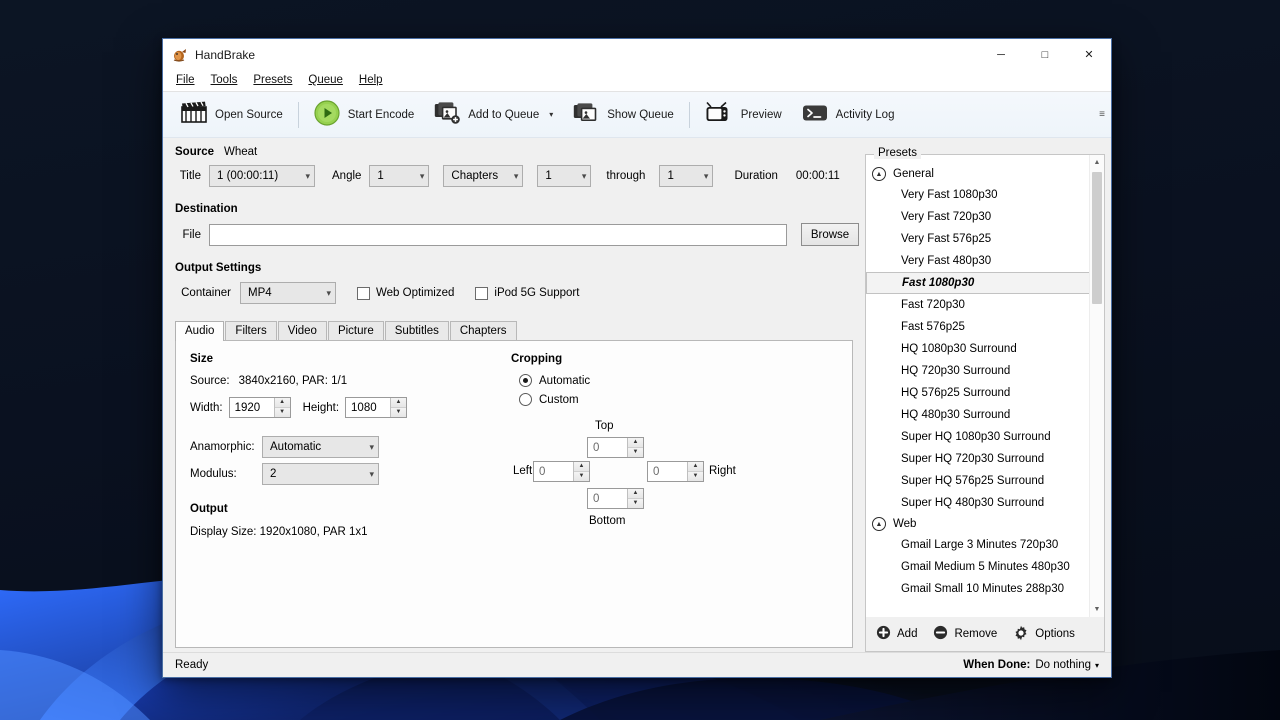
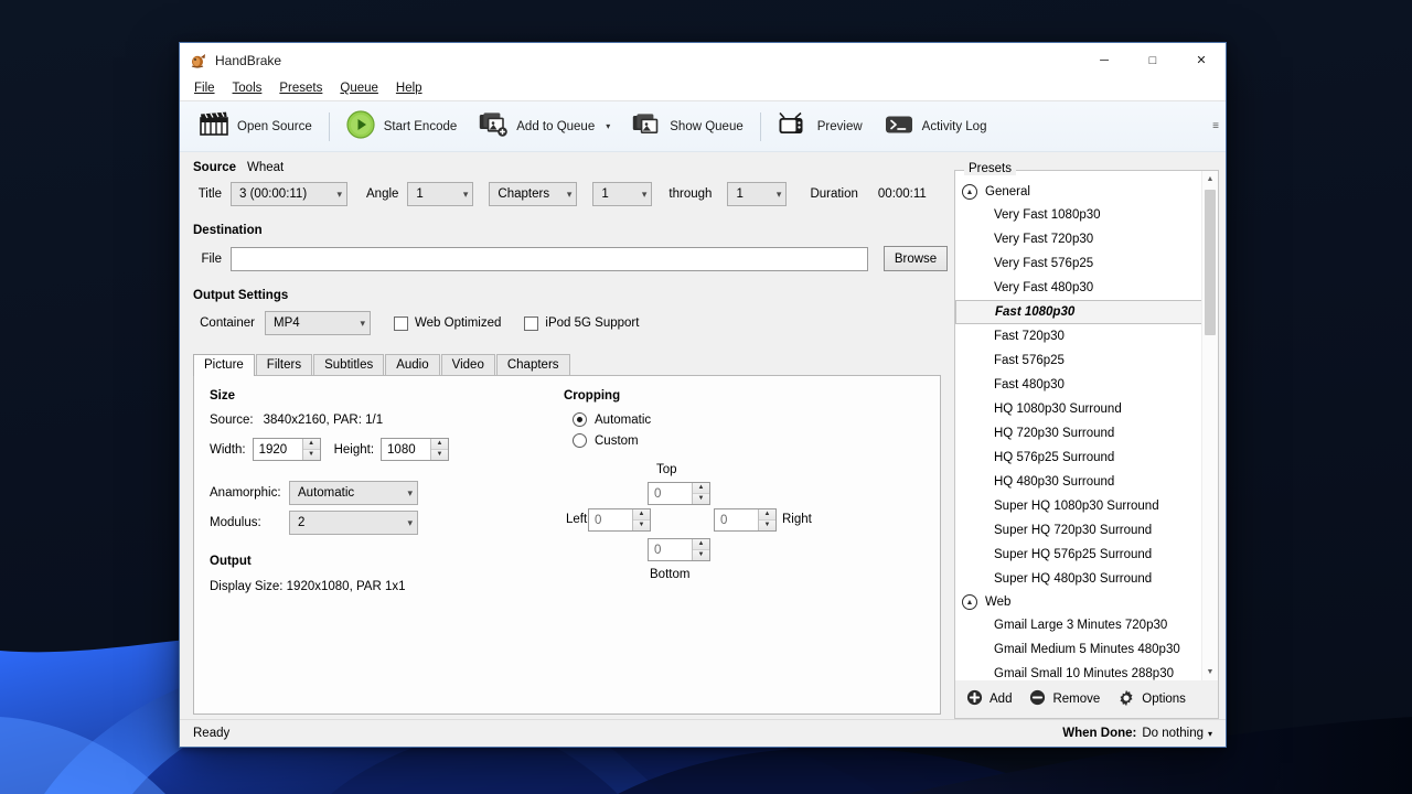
  HandBrake
  ─
  □
  ✕
  File
  Tools
  Presets
  Queue
  Help
  Open Source
  Start Encode
  Add to Queue
  ▾
  Show Queue
  Preview
  Activity Log
  ≡
  Source
  Wheat
  Title
- 1 (00:00:11)
+ 3 (00:00:11)
  ▾
  Angle
  1
  ▾
  Chapters
  ▾
  1
  ▾
  through
  1
  ▾
  Duration
  00:00:11
  Destination
  File
  Browse
  Output Settings
  Container
  MP4
  ▾
  Web Optimized
  iPod 5G Support
- Audio
+ Picture
  Filters
- Video
+ Subtitles
- Picture
+ Audio
- Subtitles
+ Video
  Chapters
  Size
  Source:
  3840x2160, PAR: 1/1
  Width:
  1920
  Height:
  1080
  Anamorphic:
  Automatic
  ▾
  Modulus:
  2
  ▾
  Output
  Display Size: 1920x1080, PAR 1x1
  Cropping
  Automatic
  Custom
  Top
  0
  Left
  0
  0
  Right
  0
  Bottom
  Presets
  General
  Very Fast 1080p30
  Very Fast 720p30
  Very Fast 576p25
  Very Fast 480p30
  Fast 1080p30
  Fast 720p30
  Fast 576p25
+ Fast 480p30
  HQ 1080p30 Surround
  HQ 720p30 Surround
  HQ 576p25 Surround
  HQ 480p30 Surround
  Super HQ 1080p30 Surround
  Super HQ 720p30 Surround
  Super HQ 576p25 Surround
  Super HQ 480p30 Surround
  Web
  Gmail Large 3 Minutes 720p30
  Gmail Medium 5 Minutes 480p30
  Gmail Small 10 Minutes 288p30
  Add
  Remove
  Options
  Ready
  When Done:
  Do nothing
  ▾
